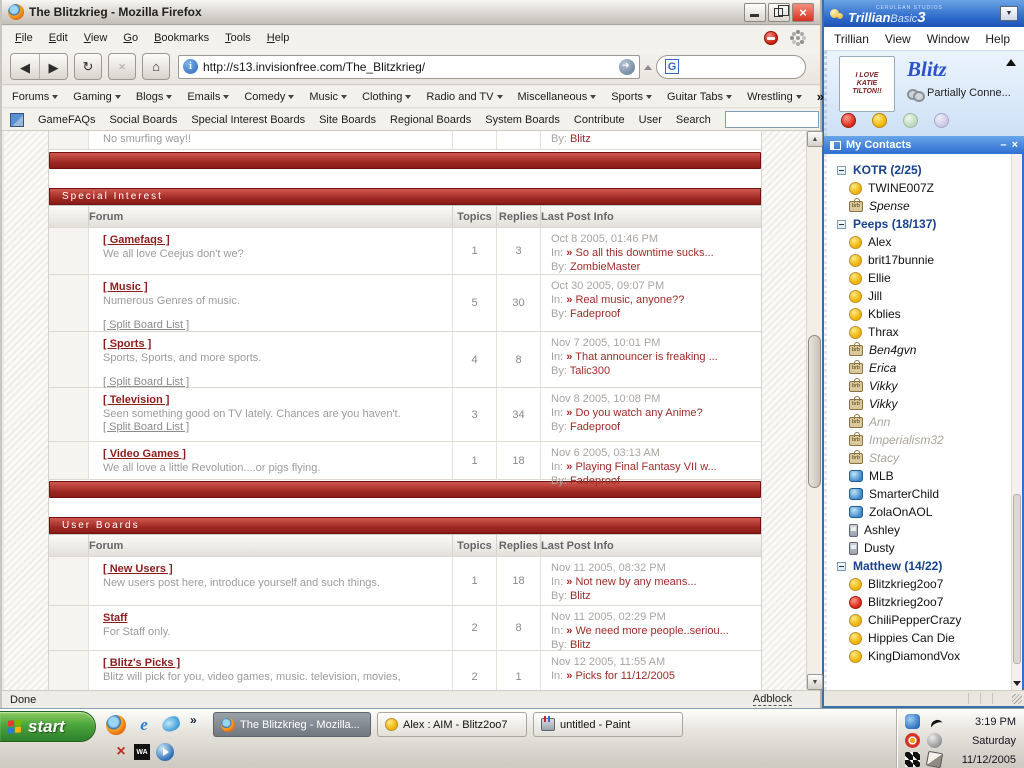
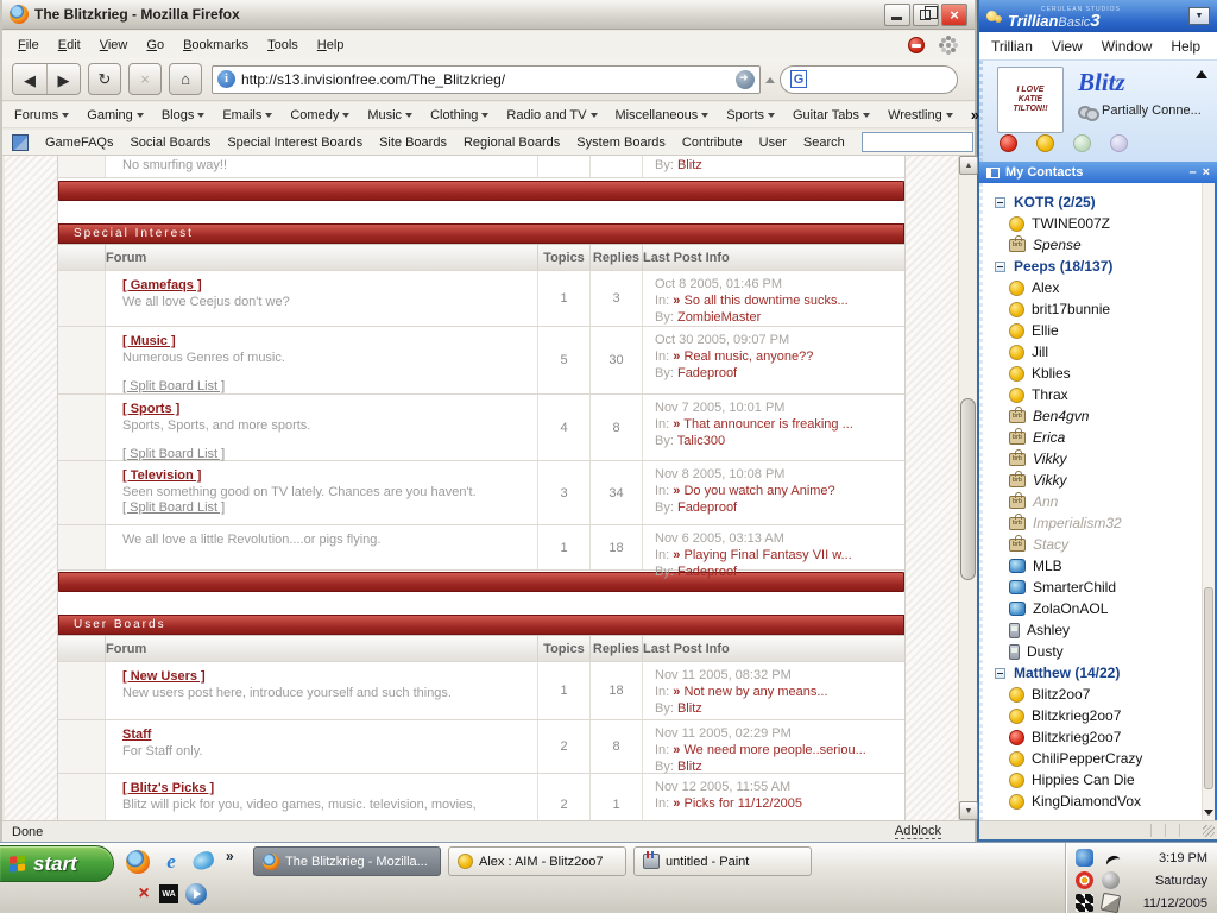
  The Blitzkrieg - Mozilla Firefox
  ×
  File
  Edit
  View
  Go
  Bookmarks
  Tools
  Help
  ◀
  ▶
  ↻
  ×
  ⌂
  http://s13.invisionfree.com/The_Blitzkrieg/
  G
  Forums
  Gaming
  Blogs
  Emails
  Comedy
  Music
  Clothing
  Radio and TV
  Miscellaneous
  Sports
  Guitar Tabs
  Wrestling
  »
  GameFAQs
  Social Boards
  Special Interest Boards
  Site Boards
  Regional Boards
  System Boards
  Contribute
  User
  Search
  No smurfing way!!
  By: Blitz
  Special Interest
  Forum
  Topics
  Replies
  Last Post Info
  [ Gamefaqs ]
  We all love Ceejus don't we?
  1
  3
  Oct 8 2005, 01:46 PM
  In: » So all this downtime sucks...
  By: ZombieMaster
  [ Music ]
  Numerous Genres of music.
  [ Split Board List ]
  5
  30
  Oct 30 2005, 09:07 PM
  In: » Real music, anyone??
  By: Fadeproof
  [ Sports ]
  Sports, Sports, and more sports.
  [ Split Board List ]
  4
  8
  Nov 7 2005, 10:01 PM
  In: » That announcer is freaking ...
  By: Talic300
  [ Television ]
  Seen something good on TV lately. Chances are you haven't.
  [ Split Board List ]
  3
  34
  Nov 8 2005, 10:08 PM
  In: » Do you watch any Anime?
  By: Fadeproof
- [ Video Games ]
  We all love a little Revolution....or pigs flying.
  1
  18
  Nov 6 2005, 03:13 AM
  In: » Playing Final Fantasy VII w...
  By: Fadeproof
  User Boards
  Forum
  Topics
  Replies
  Last Post Info
  [ New Users ]
  New users post here, introduce yourself and such things.
  1
  18
  Nov 11 2005, 08:32 PM
  In: » Not new by any means...
  By: Blitz
  Staff
  For Staff only.
  2
  8
  Nov 11 2005, 02:29 PM
  In: » We need more people..seriou...
  By: Blitz
  [ Blitz's Picks ]
  Blitz will pick for you, video games, music. television, movies,
  2
  1
  Nov 12 2005, 11:55 AM
  In: » Picks for 11/12/2005
  Done
  Adblock
  TrillianBasic3
  Trillian
  View
  Window
  Help
  Blitz
  Partially Conne...
  My Contacts
  –
  ×
  KOTR (2/25)
  TWINE007Z
  Spense
  Peeps (18/137)
  Alex
  brit17bunnie
  Ellie
  Jill
  Kblies
  Thrax
  Ben4gvn
  Erica
  Vikky
  Vikky
  Ann
  Imperialism32
  Stacy
  MLB
  SmarterChild
  ZolaOnAOL
  Ashley
  Dusty
  Matthew (14/22)
+ Blitz2oo7
  Blitzkrieg2oo7
  Blitzkrieg2oo7
  ChiliPepperCrazy
  Hippies Can Die
  KingDiamondVox
  start
  e
  »
  ×
  The Blitzkrieg - Mozilla...
  Alex : AIM - Blitz2oo7
  untitled - Paint
  3:19 PM
  Saturday
  11/12/2005
